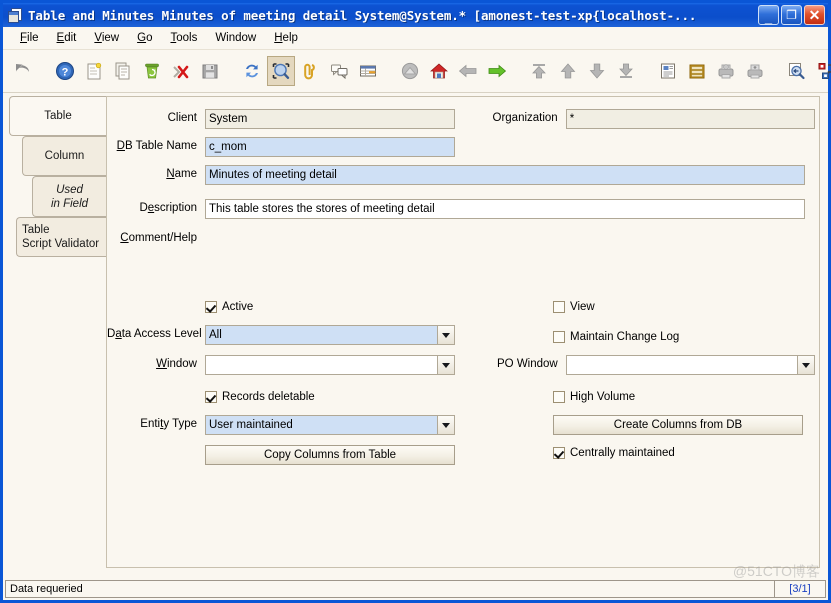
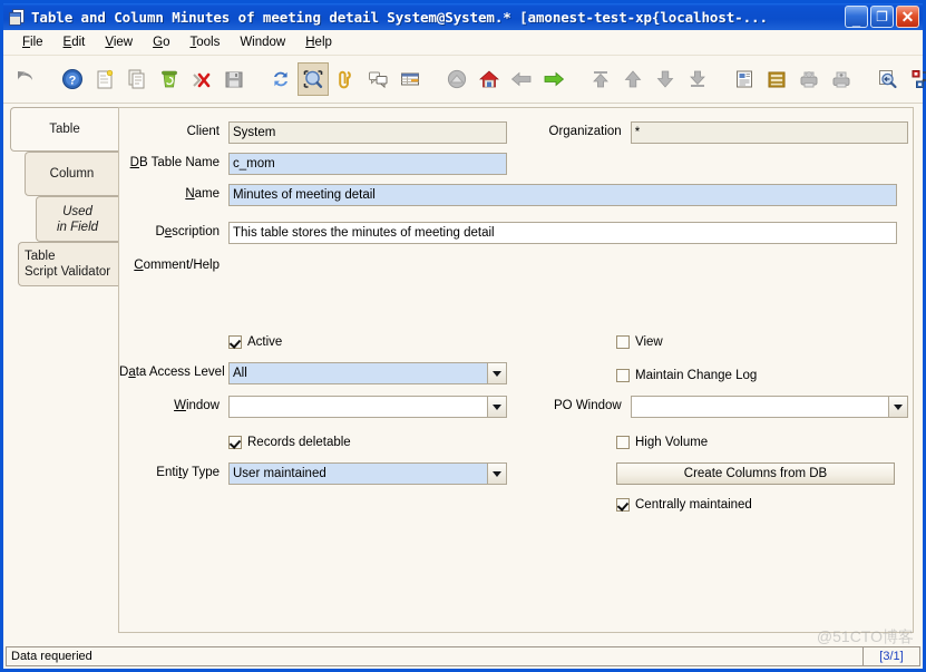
- Table and Minutes Minutes of meeting detail System@System.* [amonest-test-xp{localhost-...
+ Table and Column Minutes of meeting detail System@System.* [amonest-test-xp{localhost-...
  _
  ❐
  ✕
  File
  Edit
  View
  Go
  Tools
  Window
  Help
  ?
  Table
  Column
  Used
  in Field
  Table
  Script Validator
  Client
  System
  Organization
  *
  DB Table Name
  c_mom
  Name
  Minutes of meeting detail
  Description
- This table stores the stores of meeting detail
+ This table stores the minutes of meeting detail
  Comment/Help
  Active
  View
  Data Access Level
  All
  Maintain Change Log
  Window
  PO Window
  Records deletable
  High Volume
  Entity Type
  User maintained
  Create Columns from DB
- Copy Columns from Table
  Centrally maintained
  @51CTO博客
  Data requeried
  [3/1]
